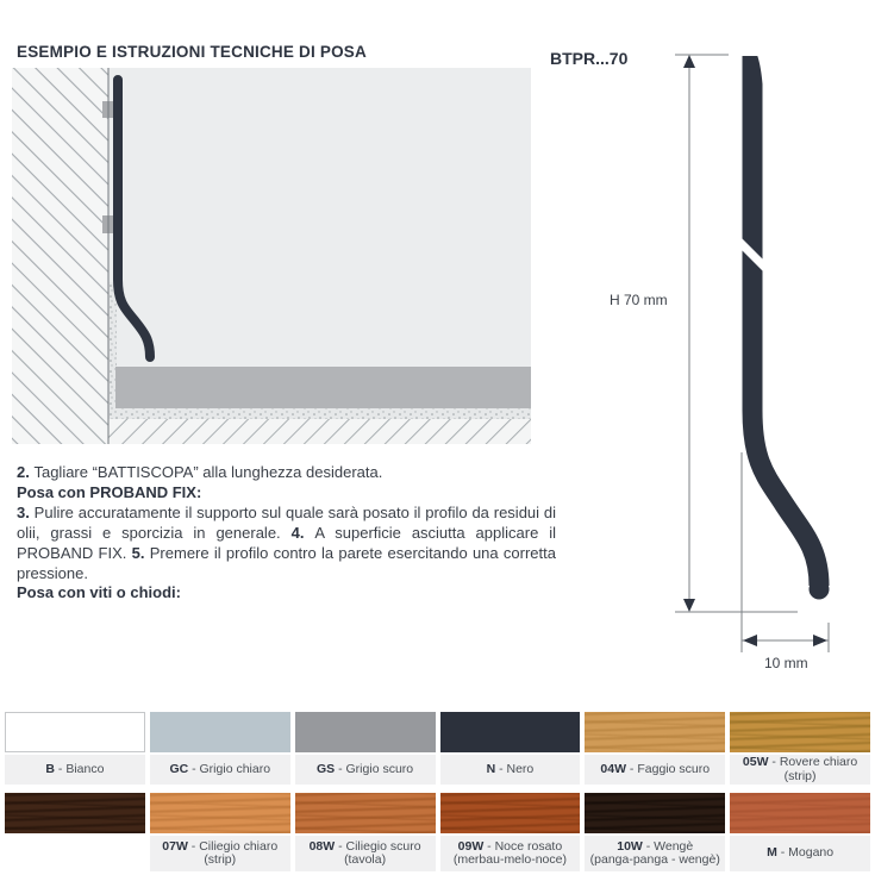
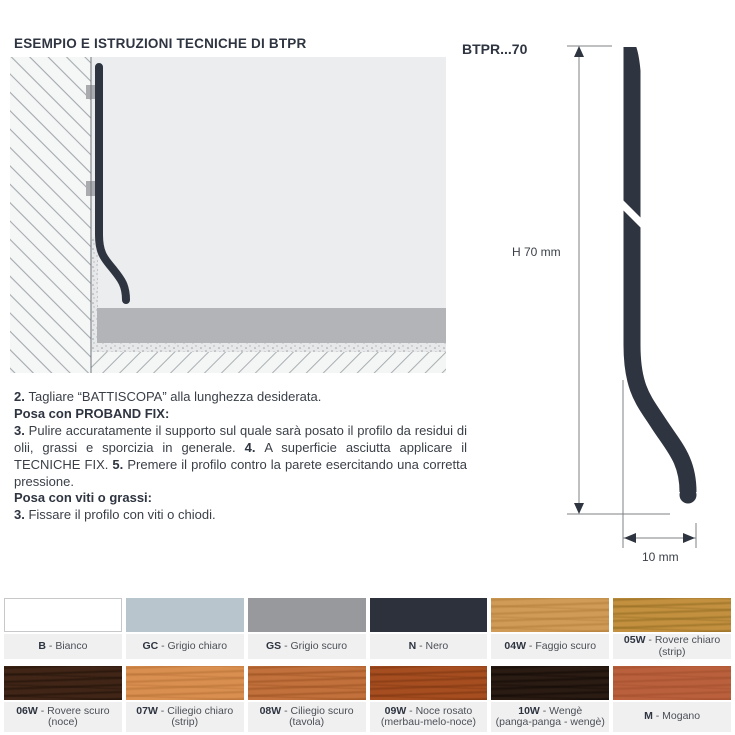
- ESEMPIO E ISTRUZIONI TECNICHE DI POSA
+ ESEMPIO E ISTRUZIONI TECNICHE DI BTPR
  2. Tagliare “BATTISCOPA” alla lunghezza desiderata.
  Posa con PROBAND FIX:
- 3. Pulire accuratamente il supporto sul quale sarà posato il profilo da residui di olii, grassi e sporcizia in generale. 4. A superficie asciutta applicare il PROBAND FIX. 5. Premere il profilo contro la parete esercitando una corretta pressione.
+ 3. Pulire accuratamente il supporto sul quale sarà posato il profilo da residui di olii, grassi e sporcizia in generale. 4. A superficie asciutta applicare il TECNICHE FIX. 5. Premere il profilo contro la parete esercitando una corretta pressione.
- Posa con viti o chiodi:
+ Posa con viti o grassi:
+ 3. Fissare il profilo con viti o chiodi.
  BTPR...70
  H 70 mm
  10 mm
  B - Bianco
  GC - Grigio chiaro
  GS - Grigio scuro
  N - Nero
  04W - Faggio scuro
  05W - Rovere chiaro
  (strip)
+ 06W - Rovere scuro
+ (noce)
  07W - Ciliegio chiaro
  (strip)
  08W - Ciliegio scuro
  (tavola)
  09W - Noce rosato
  (merbau-melo-noce)
  10W - Wengè
  (panga-panga - wengè)
  M - Mogano
